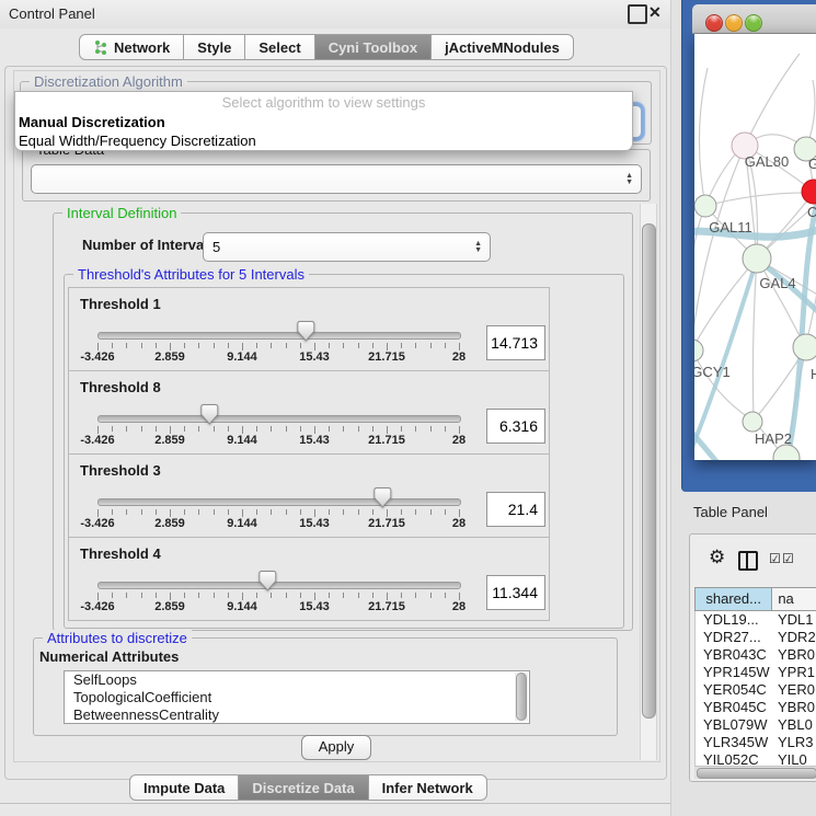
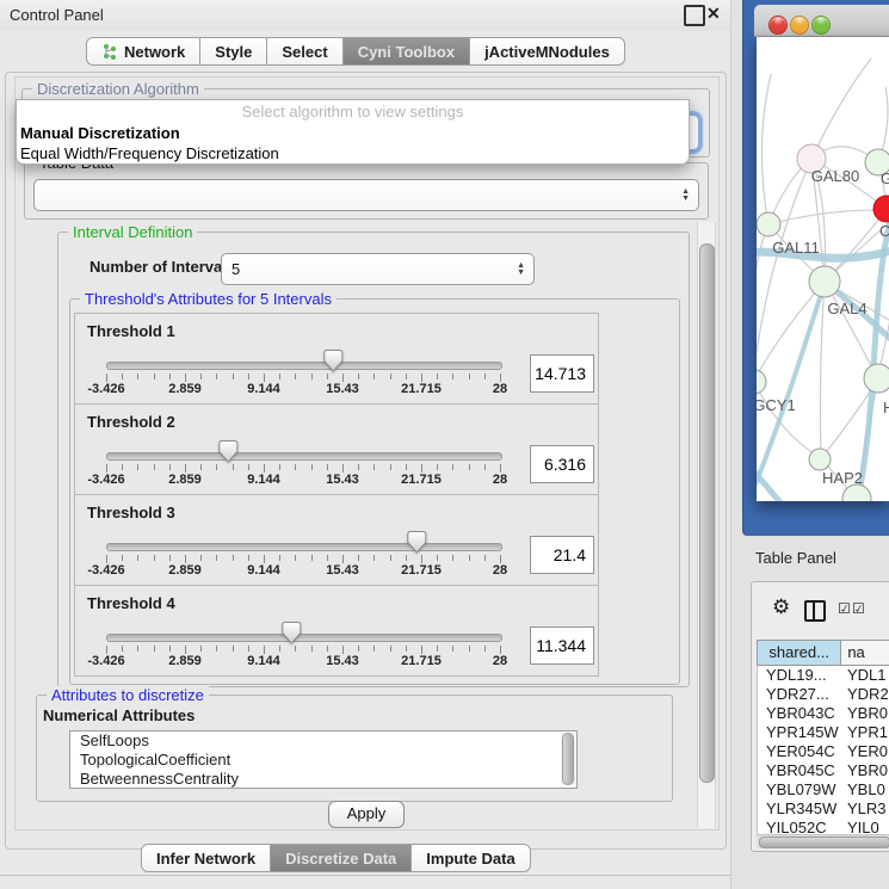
  Control Panel
  ✕
  Network
  Style
  Select
  Cyni Toolbox
  jActiveMNodules
  Discretization Algorithm
  Select algorithm to view settings
  Manual Discretization
  Equal Width/Frequency Discretization
  Interval Definition
  Number of Interva
  5
  Threshold's Attributes for 5 Intervals
  Threshold 1
  -3.426
  2.859
  9.144
  15.43
  21.715
  28
  14.713
- Threshold 8
+ Threshold 2
  -3.426
  2.859
  9.144
  15.43
  21.715
  28
  6.316
  Threshold 3
  -3.426
  2.859
  9.144
  15.43
  21.715
  28
  21.4
  Threshold 4
  -3.426
  2.859
  9.144
  15.43
  21.715
  28
  11.344
  Attributes to discretize
  Numerical Attributes
  SelfLoops
  TopologicalCoefficient
  BetweennessCentrality
  Apply
- Impute Data
+ Infer Network
  Discretize Data
- Infer Network
+ Impute Data
  GAL80
  G
  C
  GAL11
  GAL4
  GCY1
  HAP2
  Table Panel
  ⚙
  ☑
  ☑
  shared...
  na
  YDL19...
  YDL1
  YDR27...
  YDR2
  YBR043C
  YBR0
  YPR145W
  YPR1
  YER054C
  YER0
  YBR045C
  YBR0
  YBL079W
  YBL0
  YLR345W
  YLR3
  YIL052C
  YIL0
